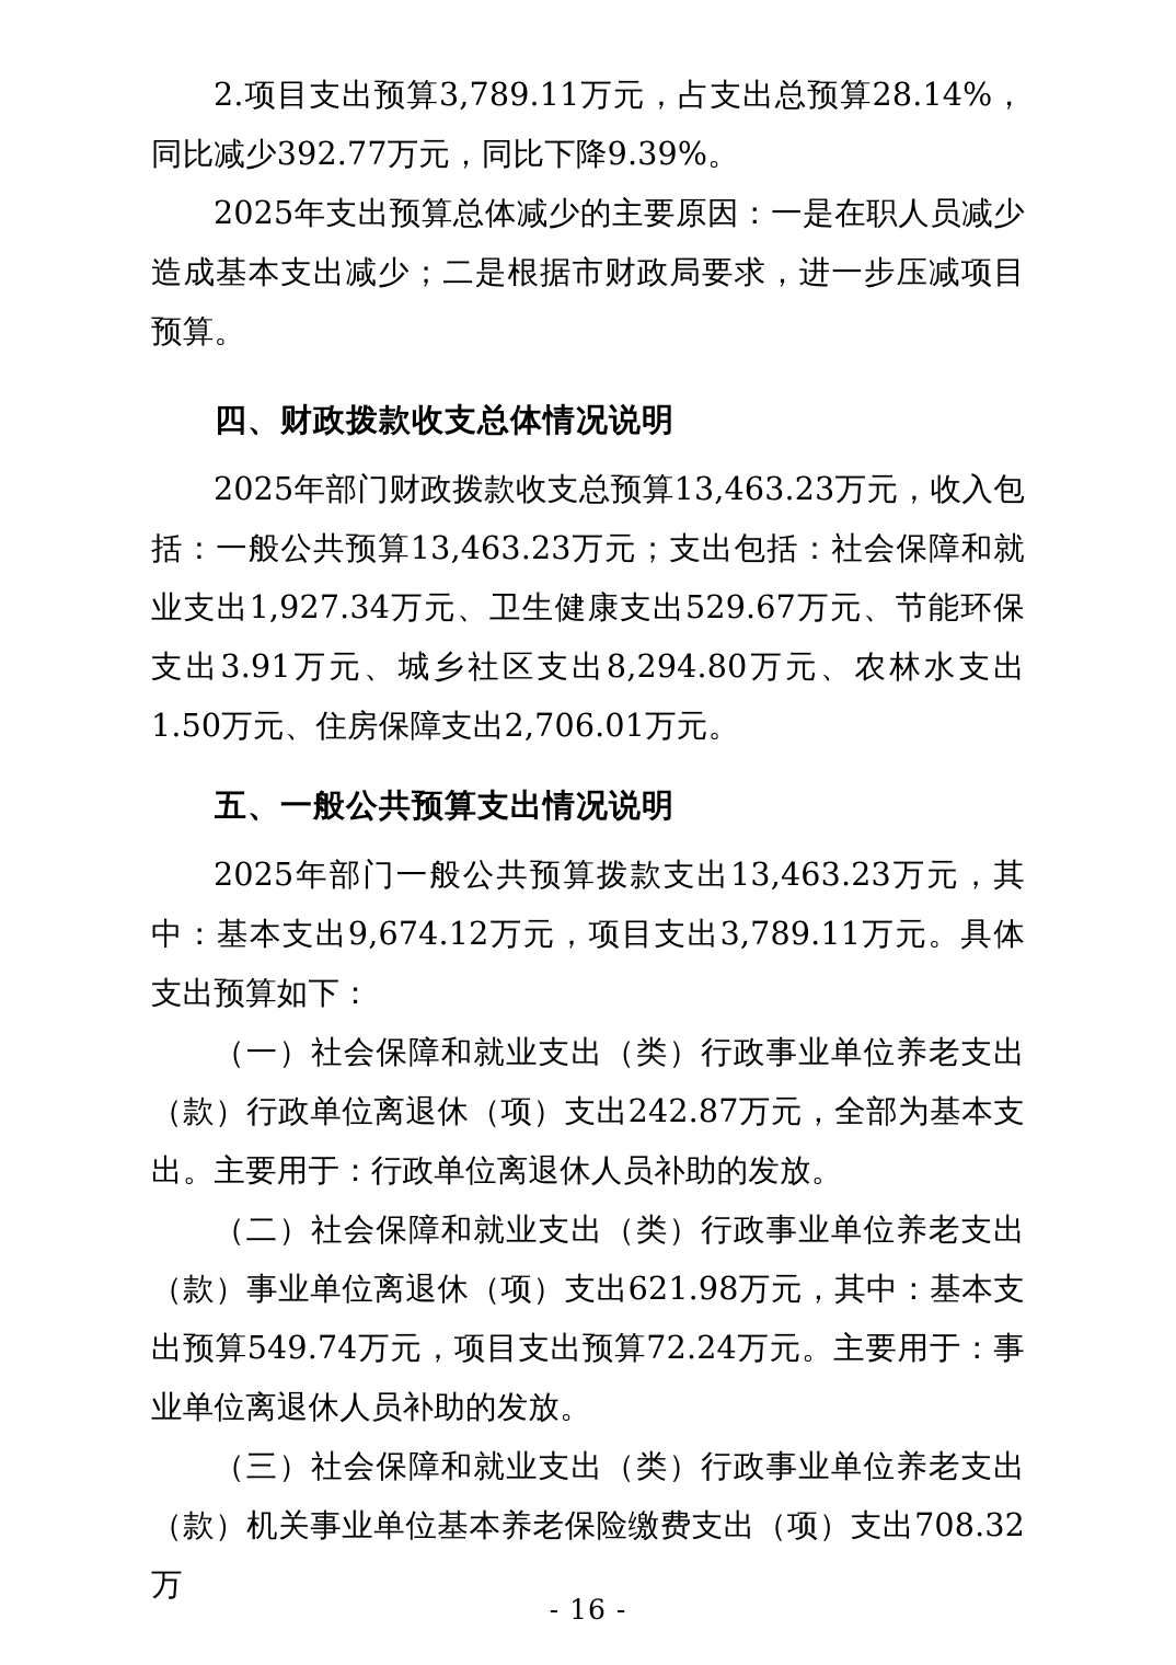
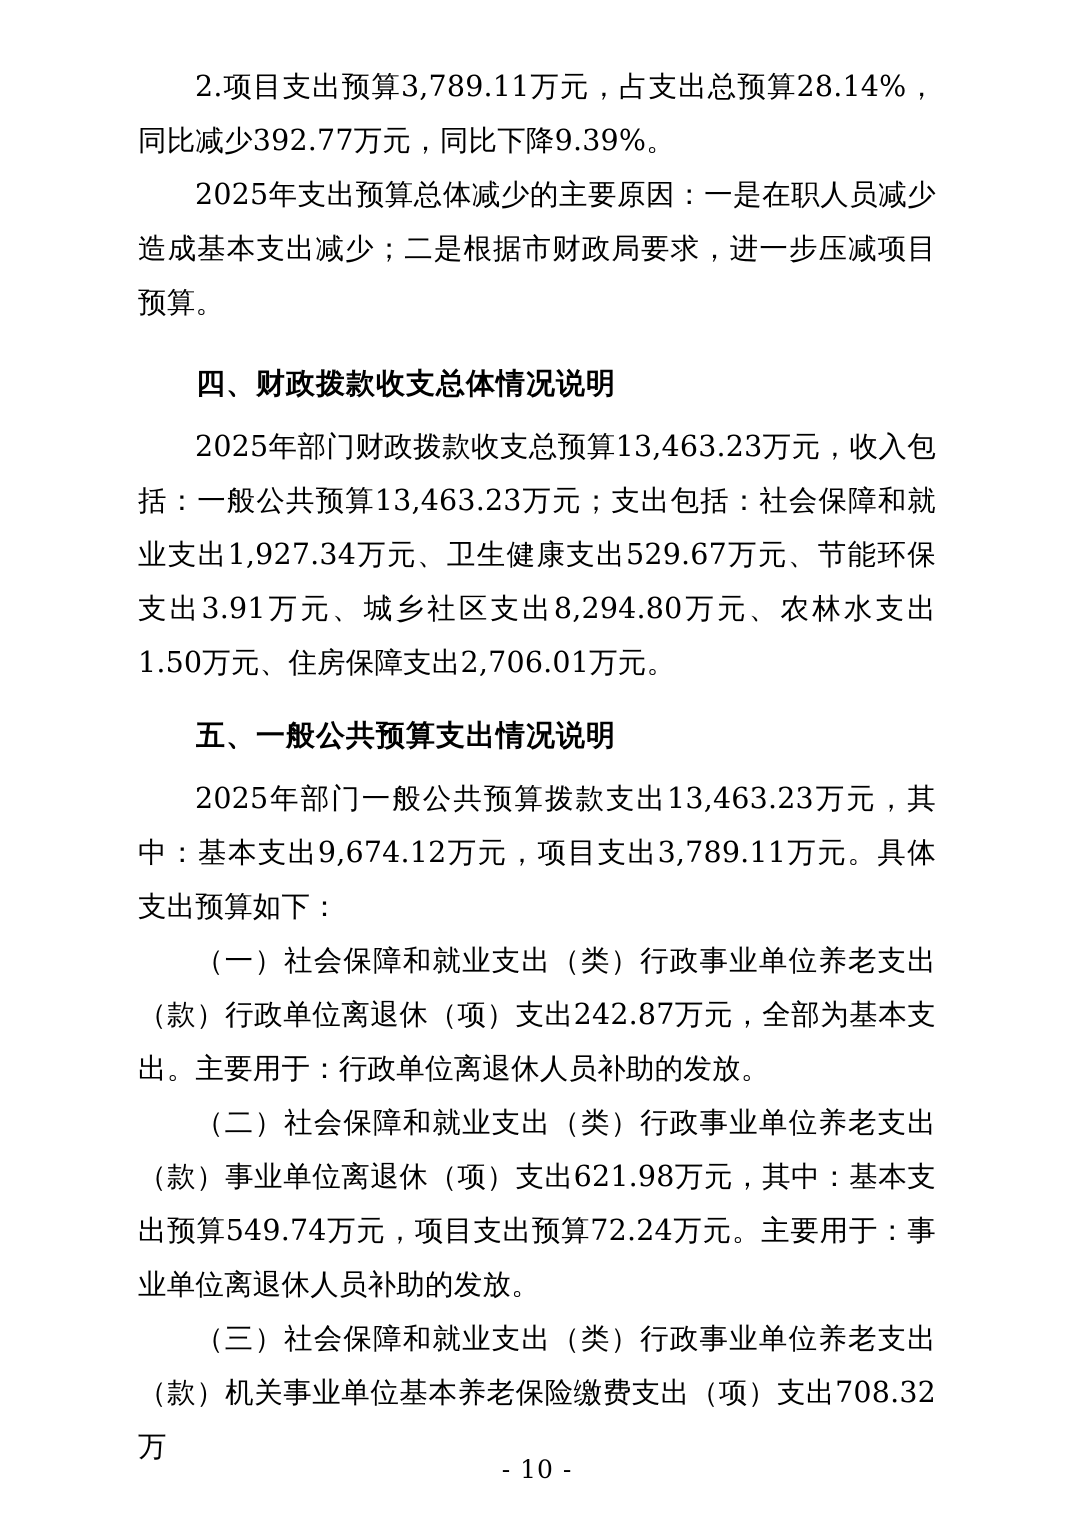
  2.项目支出预算3,789.11万元，占支出总预算28.14%，同比减少392.77万元，同比下降9.39%。
  2025年支出预算总体减少的主要原因：一是在职人员减少造成基本支出减少；二是根据市财政局要求，进一步压减项目预算。
  四、财政拨款收支总体情况说明
  2025年部门财政拨款收支总预算13,463.23万元，收入包括：一般公共预算13,463.23万元；支出包括：社会保障和就业支出1,927.34万元、卫生健康支出529.67万元、节能环保支出3.91万元、城乡社区支出8,294.80万元、农林水支出1.50万元、住房保障支出2,706.01万元。
  五、一般公共预算支出情况说明
  2025年部门一般公共预算拨款支出13,463.23万元，其中：基本支出9,674.12万元，项目支出3,789.11万元。具体支出预算如下：
  （一）社会保障和就业支出（类）行政事业单位养老支出（款）行政单位离退休（项）支出242.87万元，全部为基本支出。主要用于：行政单位离退休人员补助的发放。
  （二）社会保障和就业支出（类）行政事业单位养老支出（款）事业单位离退休（项）支出621.98万元，其中：基本支出预算549.74万元，项目支出预算72.24万元。主要用于：事业单位离退休人员补助的发放。
  （三）社会保障和就业支出（类）行政事业单位养老支出（款）机关事业单位基本养老保险缴费支出（项）支出708.32万
- - 16 -
+ - 10 -
